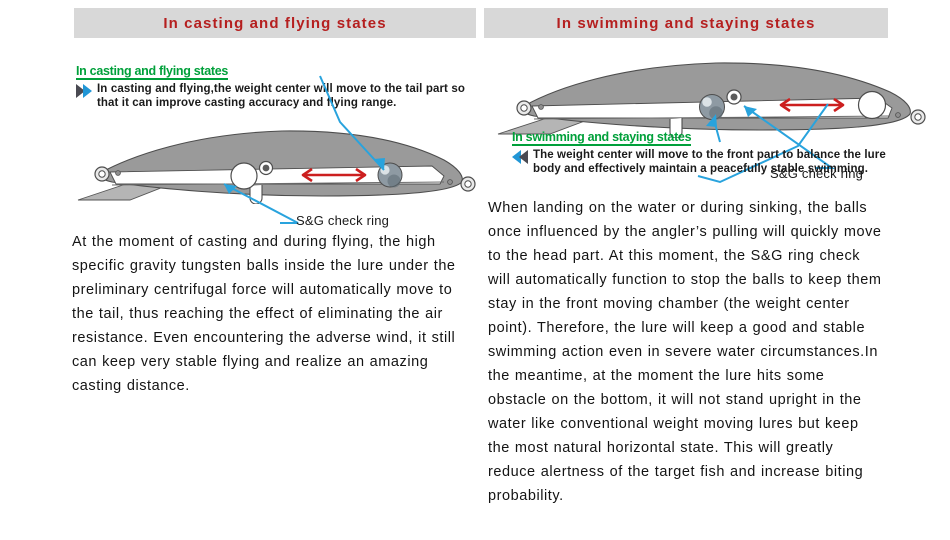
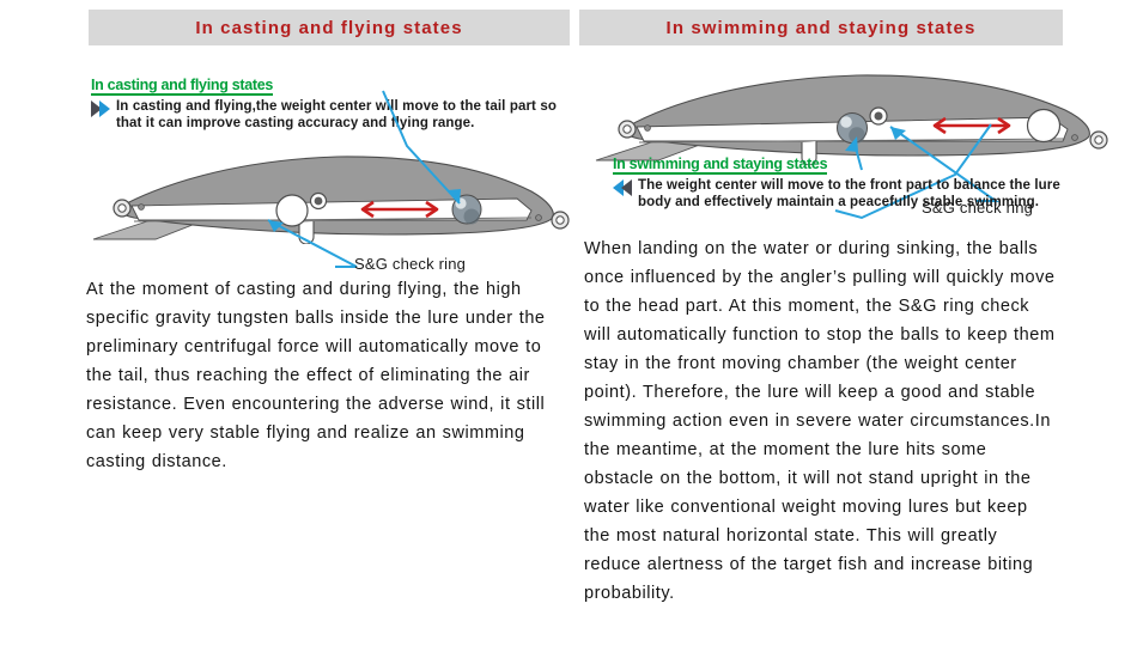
  In casting and flying states
  In swimming and staying states
  In casting and flying states
  In casting and flying,the weight center will move to the tail part so that it can improve casting accuracy and fying range.
  S&G check ring
- At the moment of casting and during flying, the high specific gravity tungsten balls inside the lure under the preliminary centrifugal force will automatically move to the tail, thus reaching the effect of eliminating the air resistance. Even encountering the adverse wind, it still can keep very stable flying and realize an amazing casting distance.
+ At the moment of casting and during flying, the high specific gravity tungsten balls inside the lure under the preliminary centrifugal force will automatically move to the tail, thus reaching the effect of eliminating the air resistance. Even encountering the adverse wind, it still can keep very stable flying and realize an swimming casting distance.
  S&G check ring
  In swimming and staying states
  The weight center will move to the front part to balance the lure body and effectively maintain a peacefully stable swimming.
  When landing on the water or during sinking, the balls once influenced by the angler’s pulling will quickly move to the head part. At this moment, the S&G ring check will automatically function to stop the balls to keep them stay in the front moving chamber (the weight center point). Therefore, the lure will keep a good and stable swimming action even in severe water circumstances.In the meantime, at the moment the lure hits some obstacle on the bottom, it will not stand upright in the water like conventional weight moving lures but keep the most natural horizontal state. This will greatly reduce alertness of the target fish and increase biting probability.
